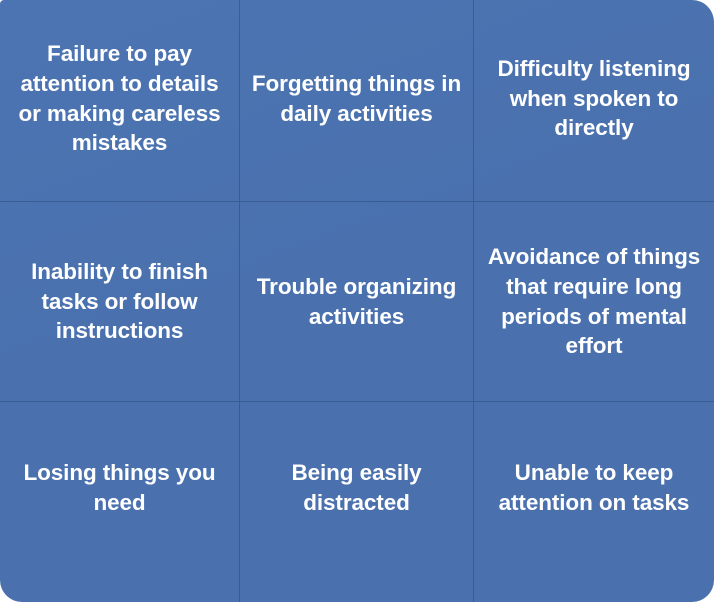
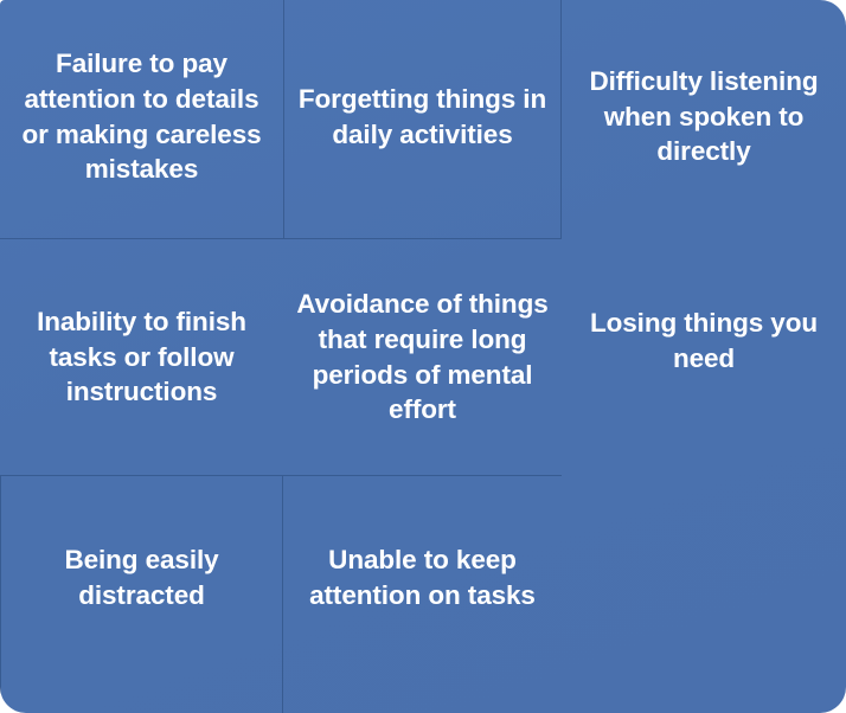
  Failure to pay attention to details or making careless mistakes
  Forgetting things in daily activities
  Difficulty listening when spoken to directly
  Inability to finish tasks or follow instructions
- Trouble organizing activities
  Avoidance of things that require long periods of mental effort
  Losing things you need
  Being easily distracted
  Unable to keep attention on tasks
